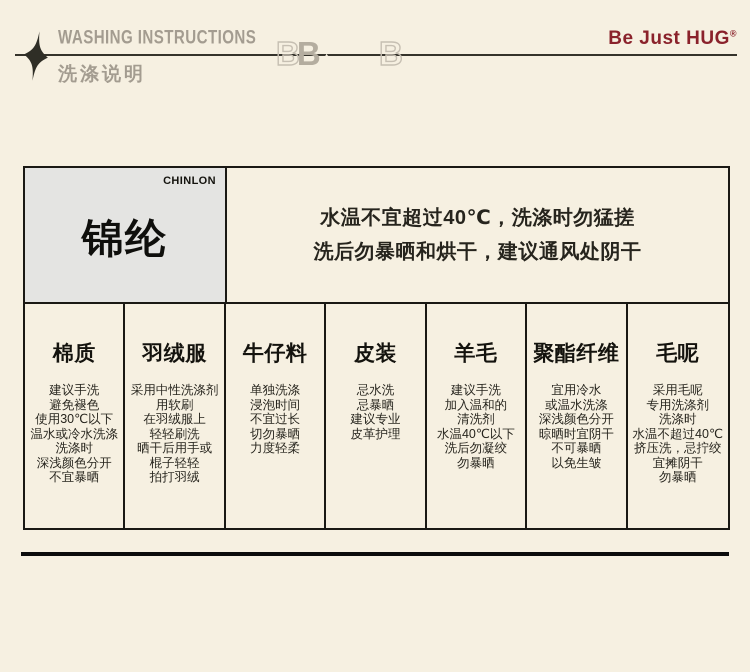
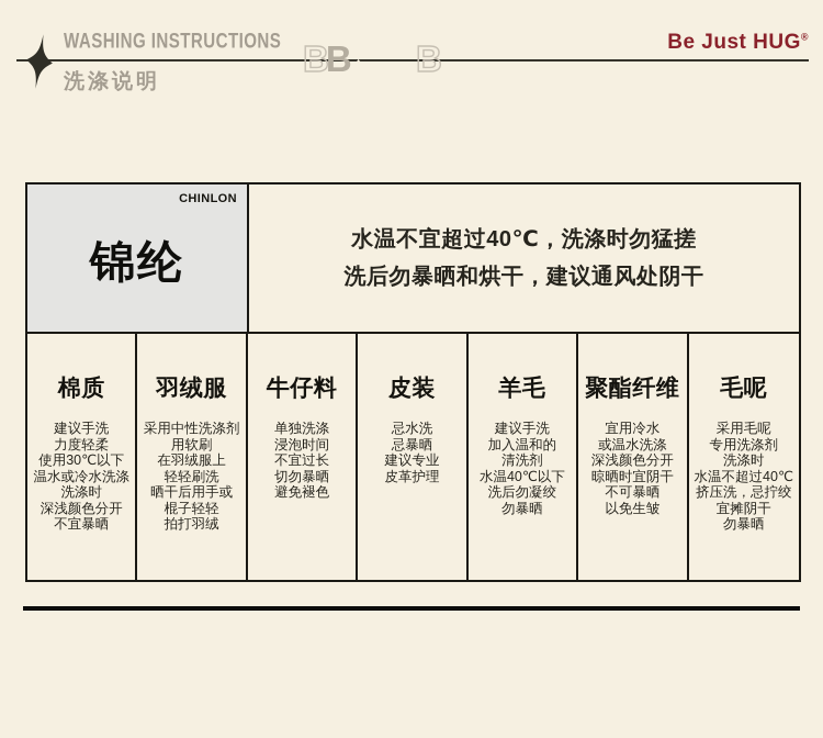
  WASHING INSTRUCTIONS
  洗涤说明
  BB
  ✦
  B
  Be Just HUG®
  CHINLON
  锦纶
  水温不宜超过40℃，洗涤时勿猛搓
  洗后勿暴晒和烘干，建议通风处阴干
  棉质
  建议手洗
- 避免褪色
+ 力度轻柔
  使用30℃以下
  温水或冷水洗涤
  洗涤时
  深浅颜色分开
  不宜暴晒
  羽绒服
  采用中性洗涤剂
  用软刷
  在羽绒服上
  轻轻刷洗
  晒干后用手或
  棍子轻轻
  拍打羽绒
  牛仔料
  单独洗涤
  浸泡时间
  不宜过长
  切勿暴晒
- 力度轻柔
+ 避免褪色
  皮装
  忌水洗
  忌暴晒
  建议专业
  皮革护理
  羊毛
  建议手洗
  加入温和的
  清洗剂
  水温40℃以下
  洗后勿凝绞
  勿暴晒
  聚酯纤维
  宜用冷水
  或温水洗涤
  深浅颜色分开
  晾晒时宜阴干
  不可暴晒
  以免生皱
  毛呢
  采用毛呢
  专用洗涤剂
  洗涤时
  水温不超过40℃
  挤压洗，忌拧绞
  宜摊阴干
  勿暴晒
